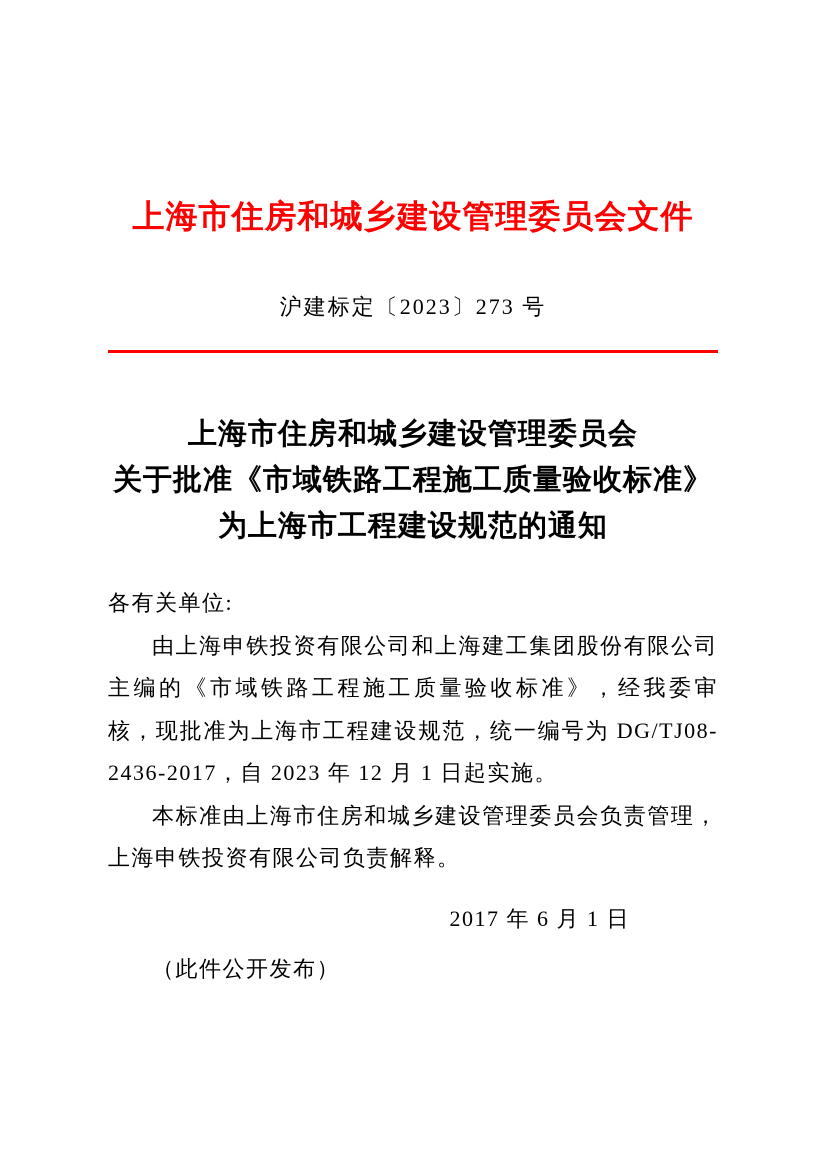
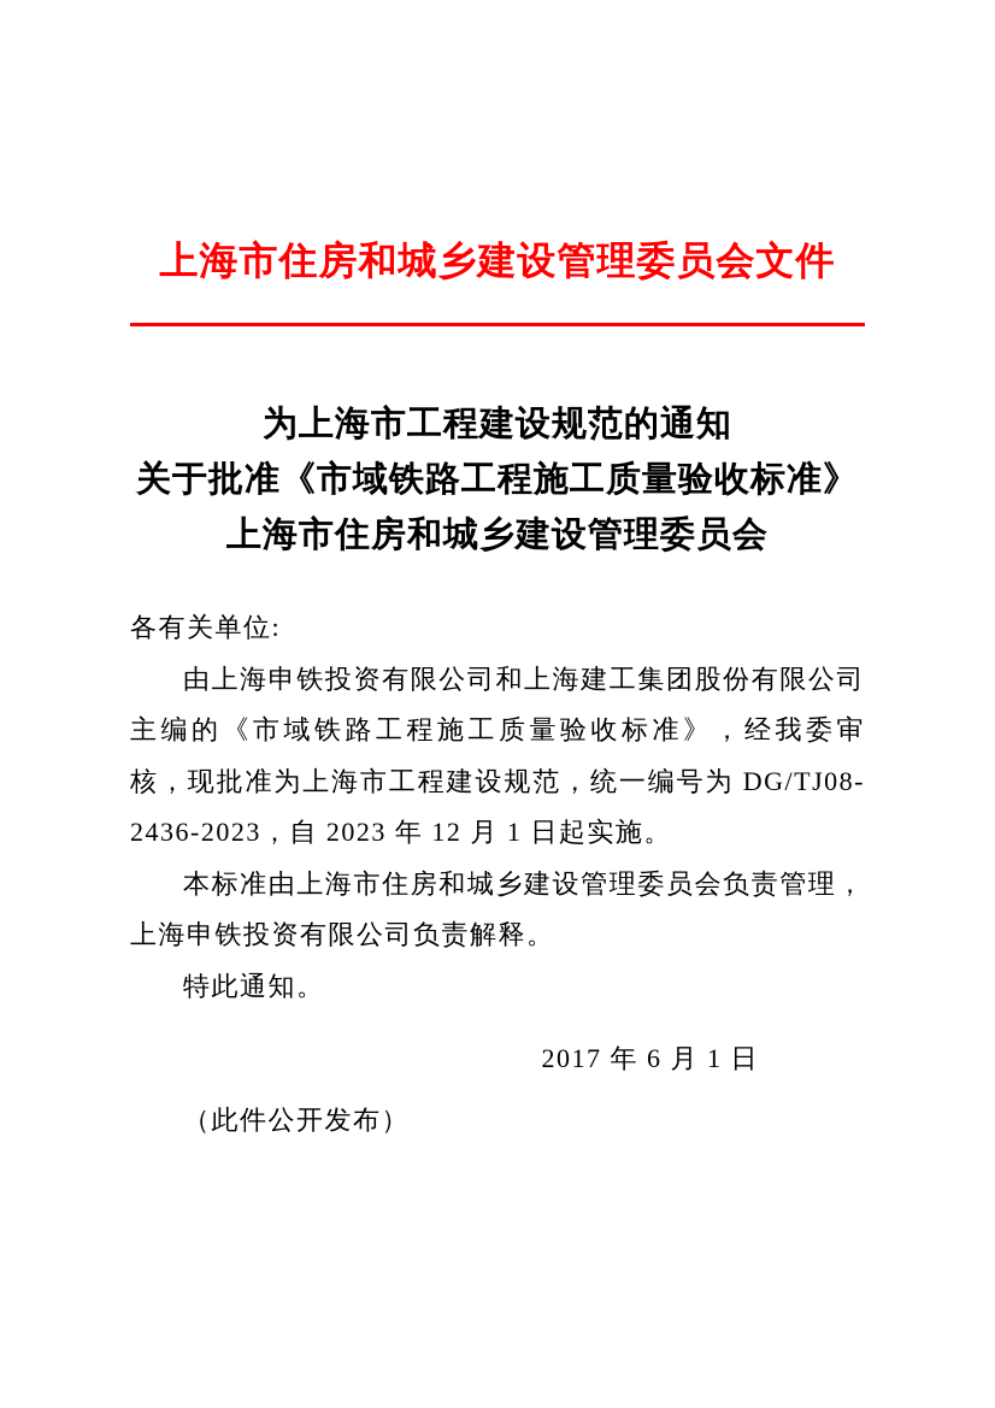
  上海市住房和城乡建设管理委员会文件
- 沪建标定〔2023〕273 号
- 上海市住房和城乡建设管理委员会
+ 为上海市工程建设规范的通知
  关于批准《市域铁路工程施工质量验收标准》
- 为上海市工程建设规范的通知
+ 上海市住房和城乡建设管理委员会
  各有关单位:
- 由上海申铁投资有限公司和上海建工集团股份有限公司主编的《市域铁路工程施工质量验收标准》，经我委审核，现批准为上海市工程建设规范，统一编号为 DG/TJ08-2436-2017，自 2023 年 12 月 1 日起实施。
+ 由上海申铁投资有限公司和上海建工集团股份有限公司主编的《市域铁路工程施工质量验收标准》，经我委审核，现批准为上海市工程建设规范，统一编号为 DG/TJ08-2436-2023，自 2023 年 12 月 1 日起实施。
  本标准由上海市住房和城乡建设管理委员会负责管理，上海申铁投资有限公司负责解释。
+ 特此通知。
  2017 年 6 月 1 日
  （此件公开发布）
